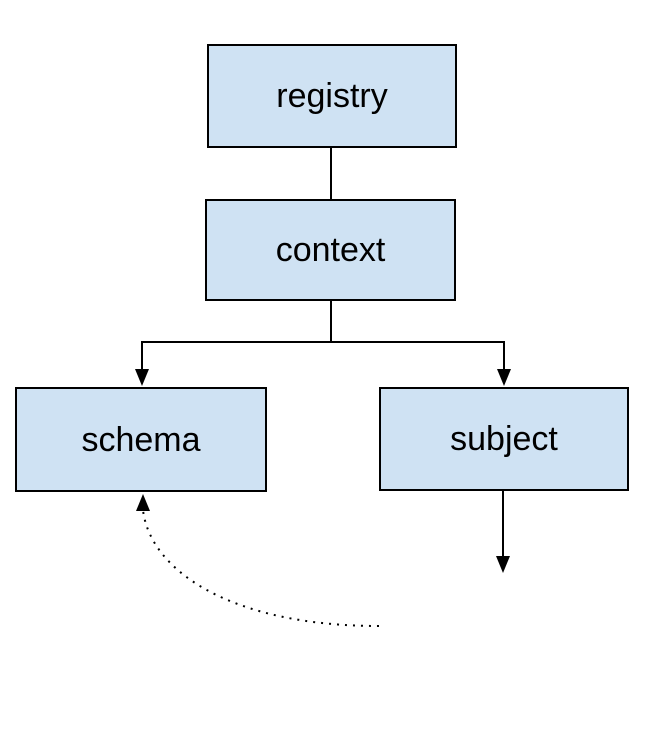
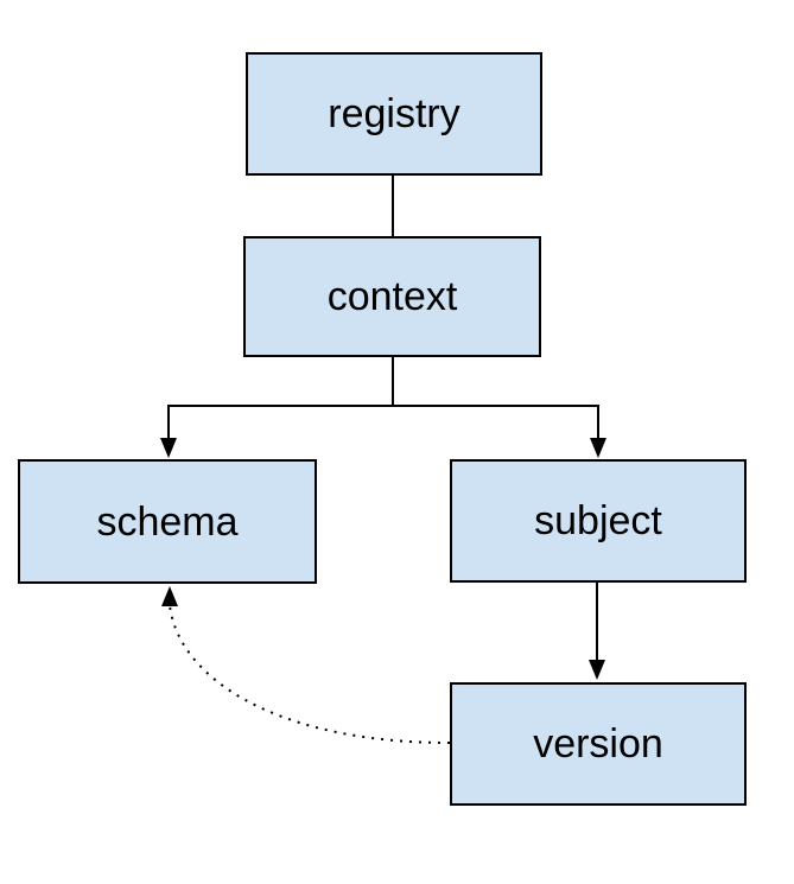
  registry
  context
  schema
  subject
+ version
